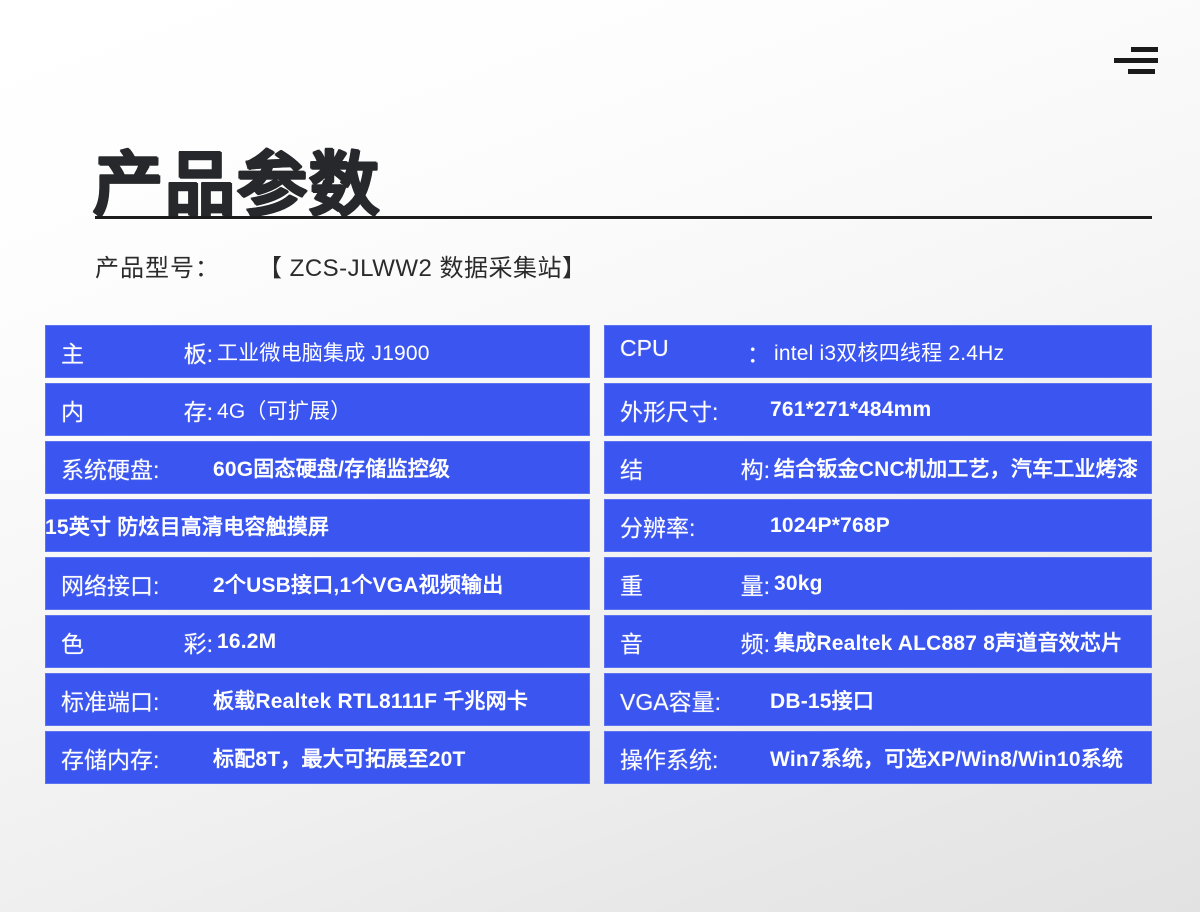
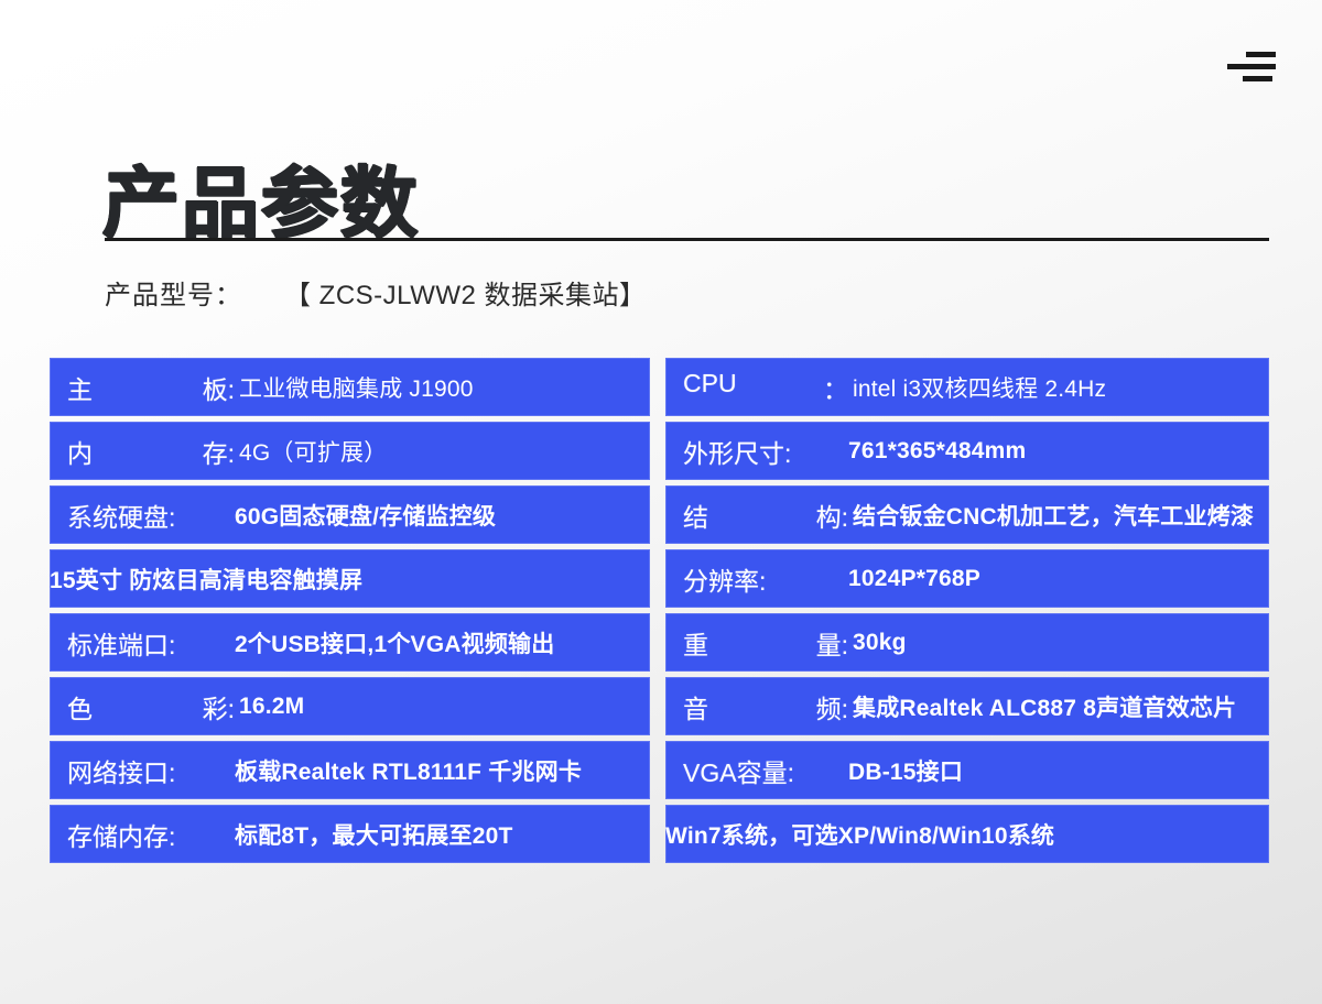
  产品参数
  产品型号：
  【 ZCS-JLWW2 数据采集站】
  主
  板:
  工业微电脑集成 J1900
  内
  存:
  4G（可扩展）
  系统硬盘:
  60G固态硬盘/存储监控级
  15英寸 防炫目高清电容触摸屏
- 网络接口:
+ 标准端口:
  2个USB接口,1个VGA视频输出
  色
  彩:
  16.2M
- 标准端口:
+ 网络接口:
  板载Realtek RTL8111F 千兆网卡
  存储内存:
  标配8T，最大可拓展至20T
  CPU
  ：
  intel i3双核四线程 2.4Hz
  外形尺寸:
- 761*271*484mm
+ 761*365*484mm
  结
  构:
  结合钣金CNC机加工艺，汽车工业烤漆
  分辨率:
  1024P*768P
  重
  量:
  30kg
  音
  频:
  集成Realtek ALC887 8声道音效芯片
  VGA容量:
  DB-15接口
- 操作系统:
  Win7系统，可选XP/Win8/Win10系统
